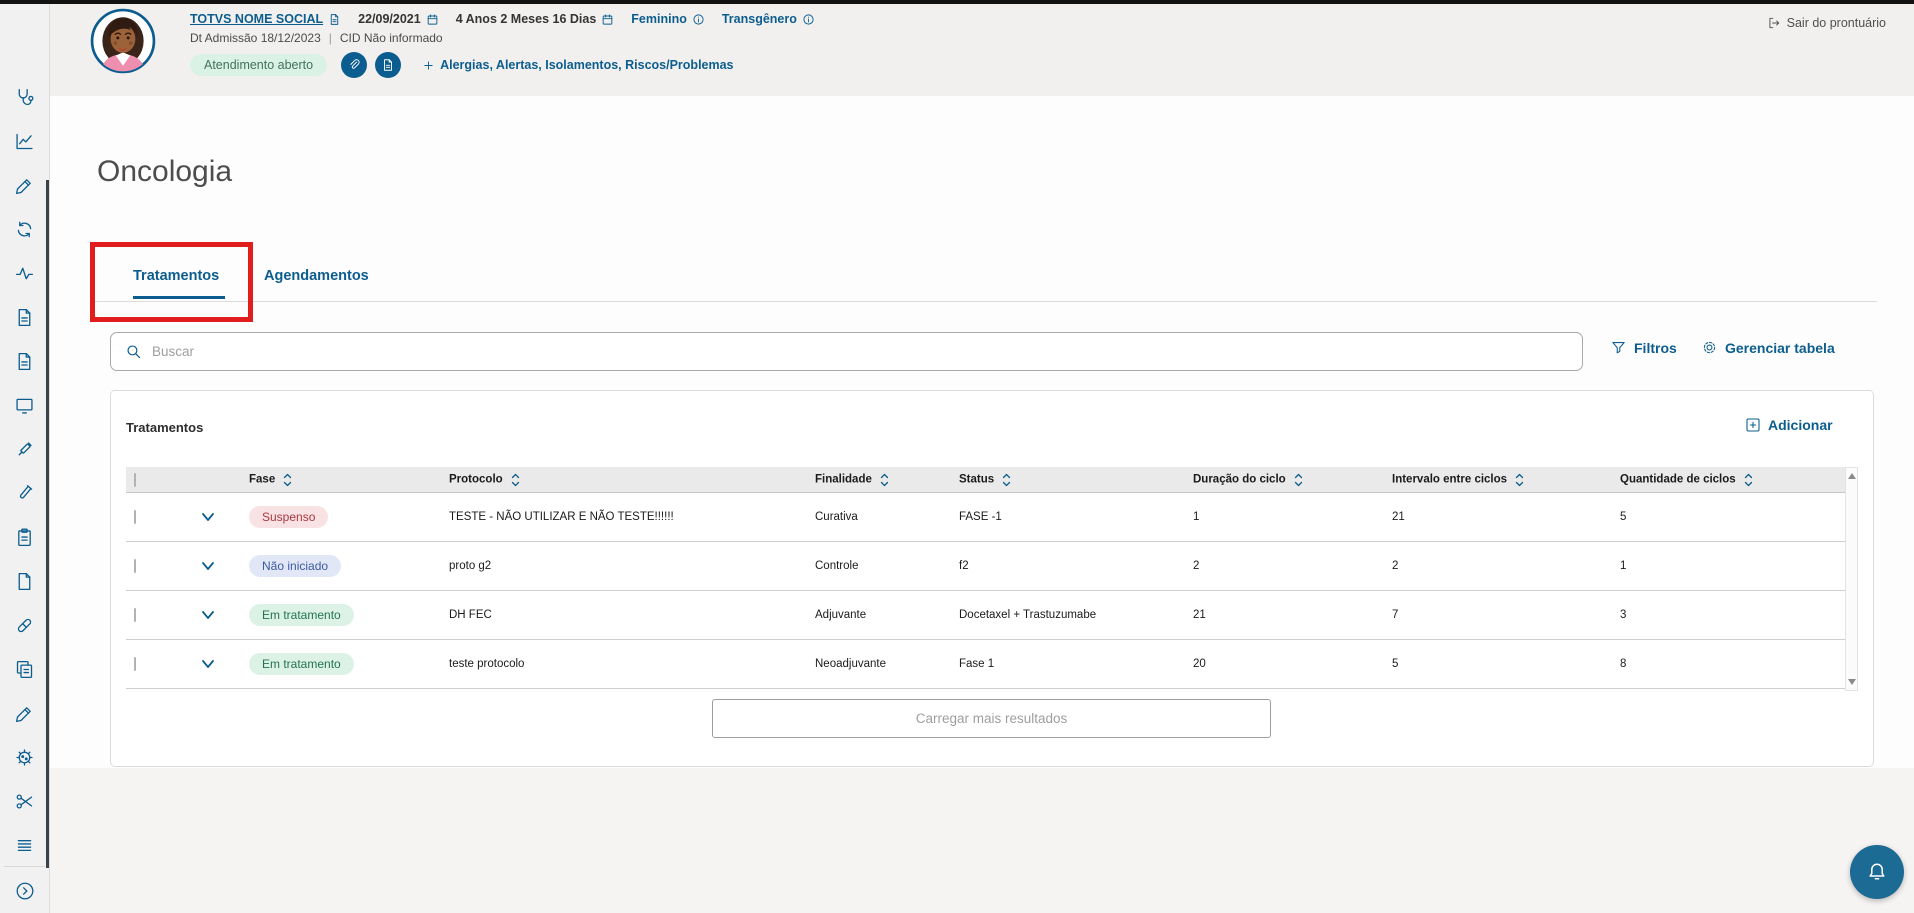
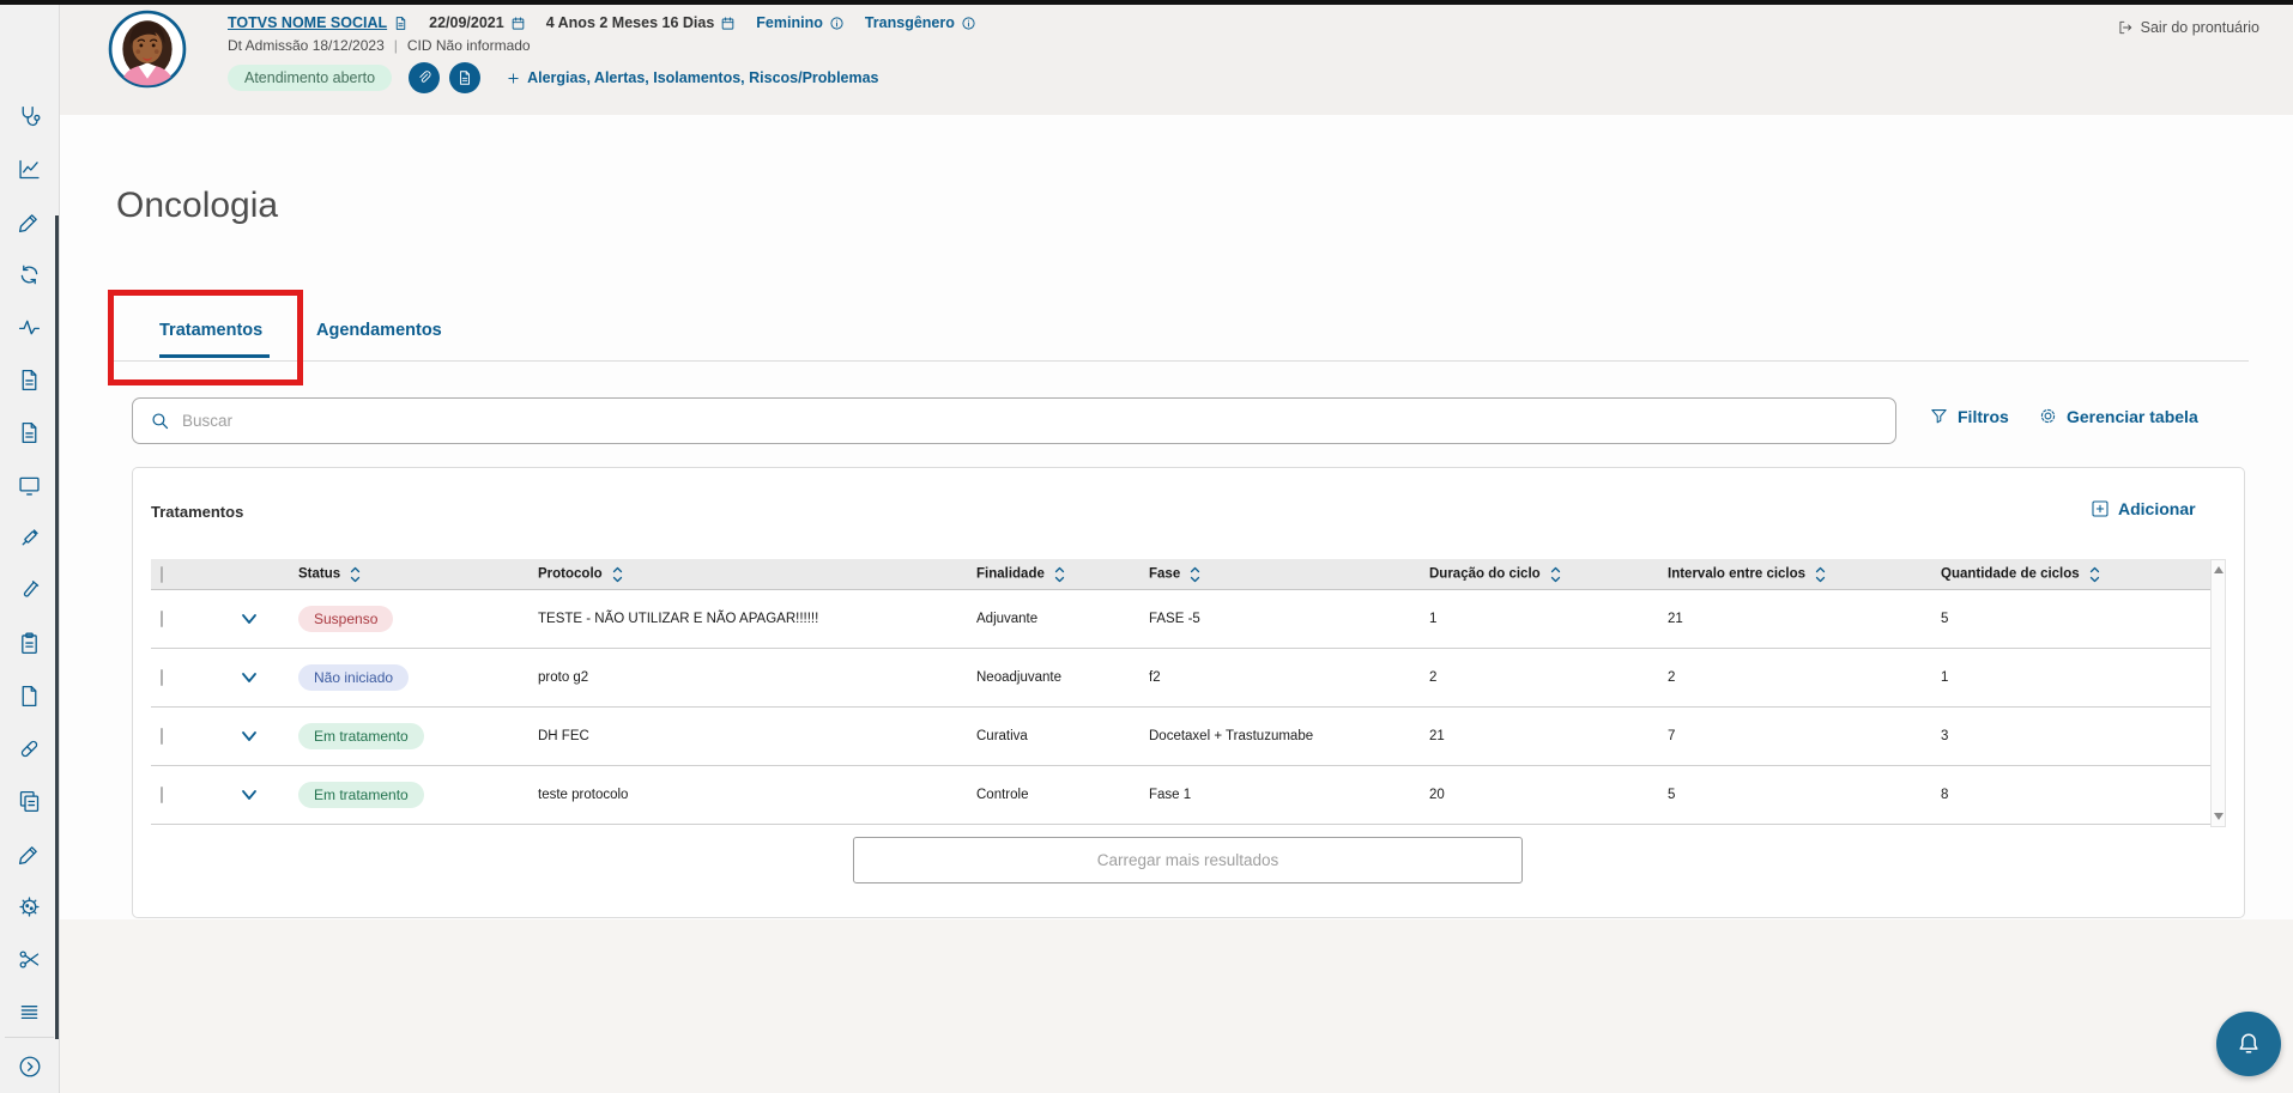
  TOTVS NOME SOCIAL
  22/09/2021
  4 Anos 2 Meses 16 Dias
  Feminino
  Transgênero
  Dt Admissão 18/12/2023
  CID Não informado
  Atendimento aberto
  Alergias, Alertas, Isolamentos, Riscos/Problemas
  Sair do prontuário
  Oncologia
  Tratamentos
  Agendamentos
  Buscar
  Filtros
  Gerenciar tabela
  Tratamentos
  Adicionar
- Fase
+ Status
  Protocolo
  Finalidade
- Status
+ Fase
  Duração do ciclo
  Intervalo entre ciclos
  Quantidade de ciclos
  Suspenso
- TESTE - NÃO UTILIZAR E NÃO TESTE!!!!!!
+ TESTE - NÃO UTILIZAR E NÃO APAGAR!!!!!!
- Curativa
+ Adjuvante
- FASE -1
+ FASE -5
  1
  21
  5
  Não iniciado
  proto g2
- Controle
+ Neoadjuvante
  f2
  2
  2
  1
  Em tratamento
  DH FEC
- Adjuvante
+ Curativa
  Docetaxel + Trastuzumabe
  21
  7
  3
  Em tratamento
  teste protocolo
- Neoadjuvante
+ Controle
  Fase 1
  20
  5
  8
  Carregar mais resultados
